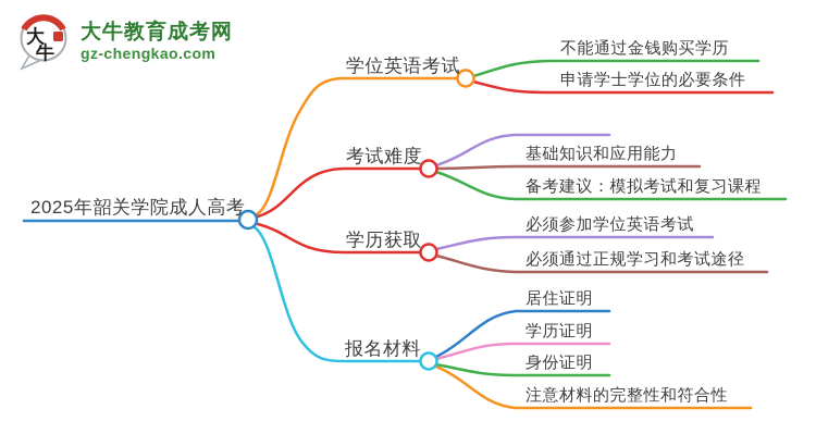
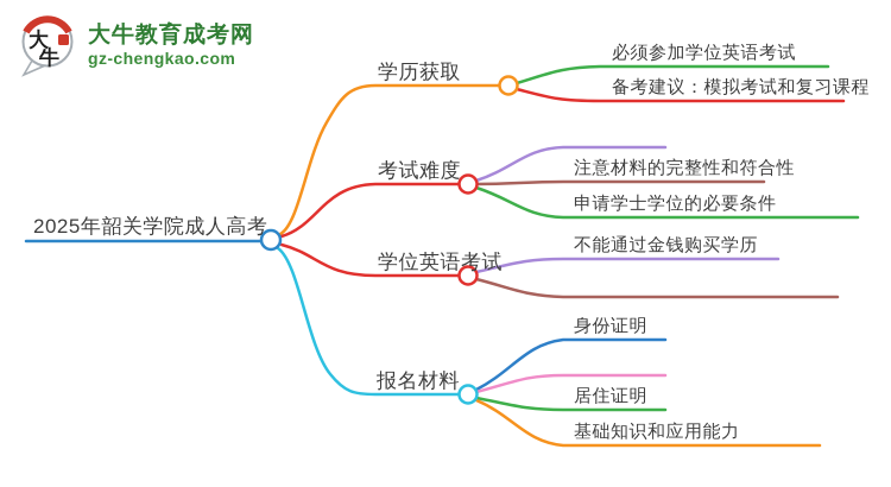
  2025年韶关学院成人高考
- 学位英语考试
+ 学历获取
  考试难度
- 学历获取
+ 学位英语考试
  报名材料
- 不能通过金钱购买学历
+ 必须参加学位英语考试
- 申请学士学位的必要条件
+ 备考建议：模拟考试和复习课程
- 基础知识和应用能力
+ 注意材料的完整性和符合性
- 备考建议：模拟考试和复习课程
+ 申请学士学位的必要条件
- 必须参加学位英语考试
+ 不能通过金钱购买学历
- 必须通过正规学习和考试途径
- 居住证明
+ 身份证明
- 学历证明
- 身份证明
+ 居住证明
- 注意材料的完整性和符合性
+ 基础知识和应用能力
  大
  牛
  大牛教育成考网
  gz-chengkao.com
